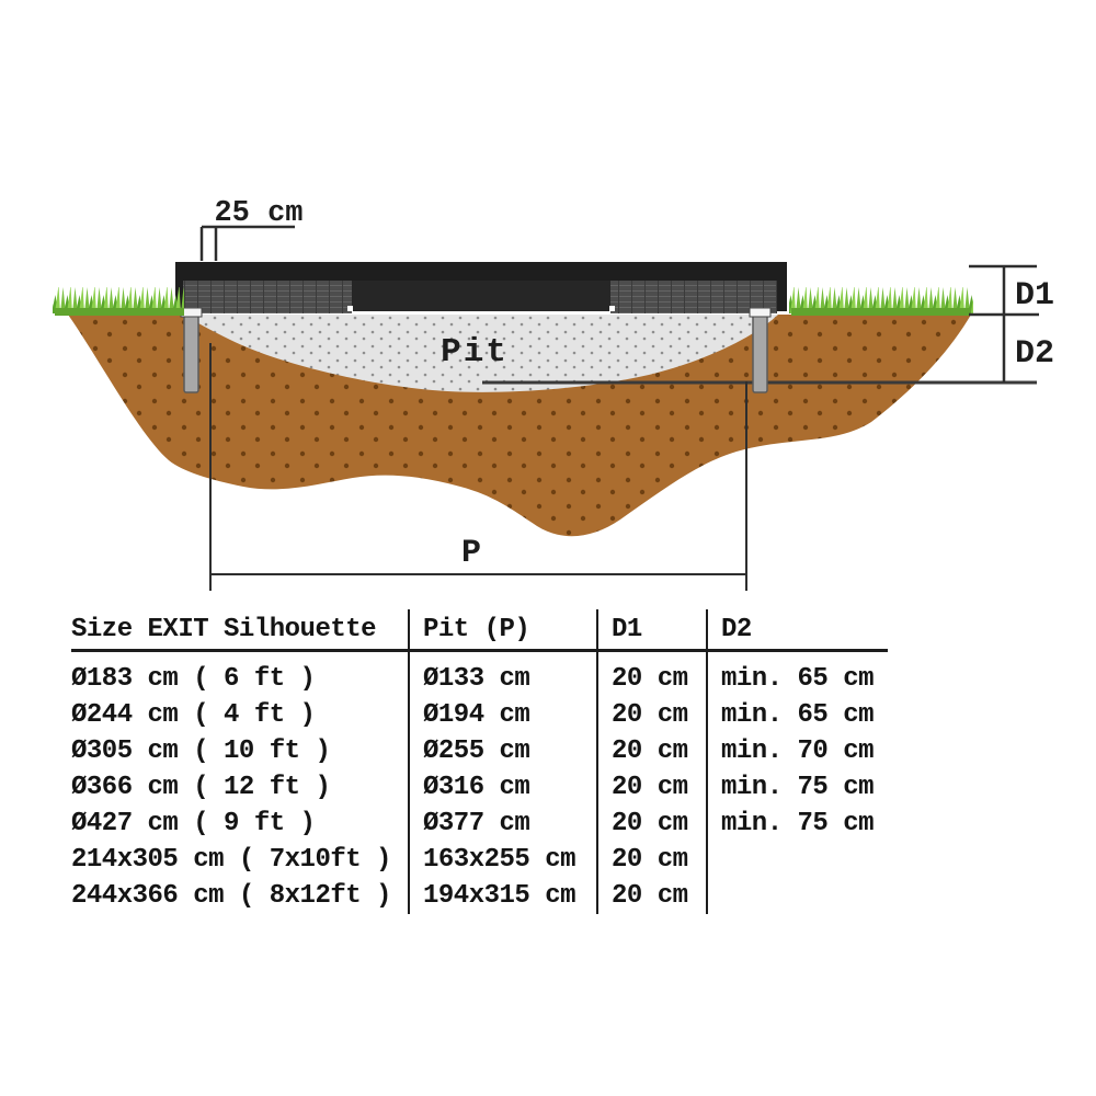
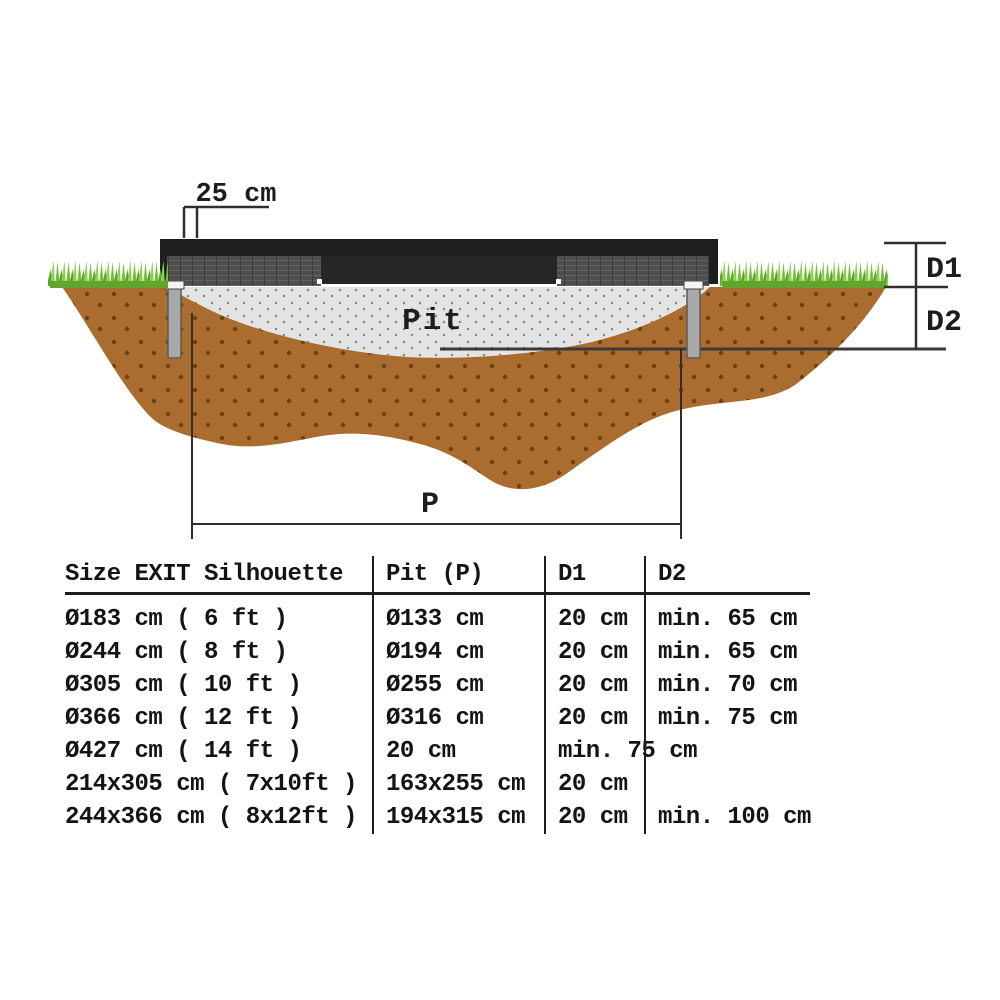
  25 cm
  D1
  D2
  P
  Pit
  Size EXIT Silhouette
  Pit (P)
  D1
  D2
  Ø183 cm ( 6 ft )
  Ø133 cm
  20 cm
  min. 65 cm
- Ø244 cm ( 4 ft )
+ Ø244 cm ( 8 ft )
  Ø194 cm
  20 cm
  min. 65 cm
  Ø305 cm ( 10 ft )
  Ø255 cm
  20 cm
  min. 70 cm
  Ø366 cm ( 12 ft )
  Ø316 cm
  20 cm
  min. 75 cm
- Ø427 cm ( 9 ft )
+ Ø427 cm ( 14 ft )
- Ø377 cm
  20 cm
  min. 75 cm
  214x305 cm ( 7x10ft )
  163x255 cm
  20 cm
  244x366 cm ( 8x12ft )
  194x315 cm
  20 cm
+ min. 100 cm
